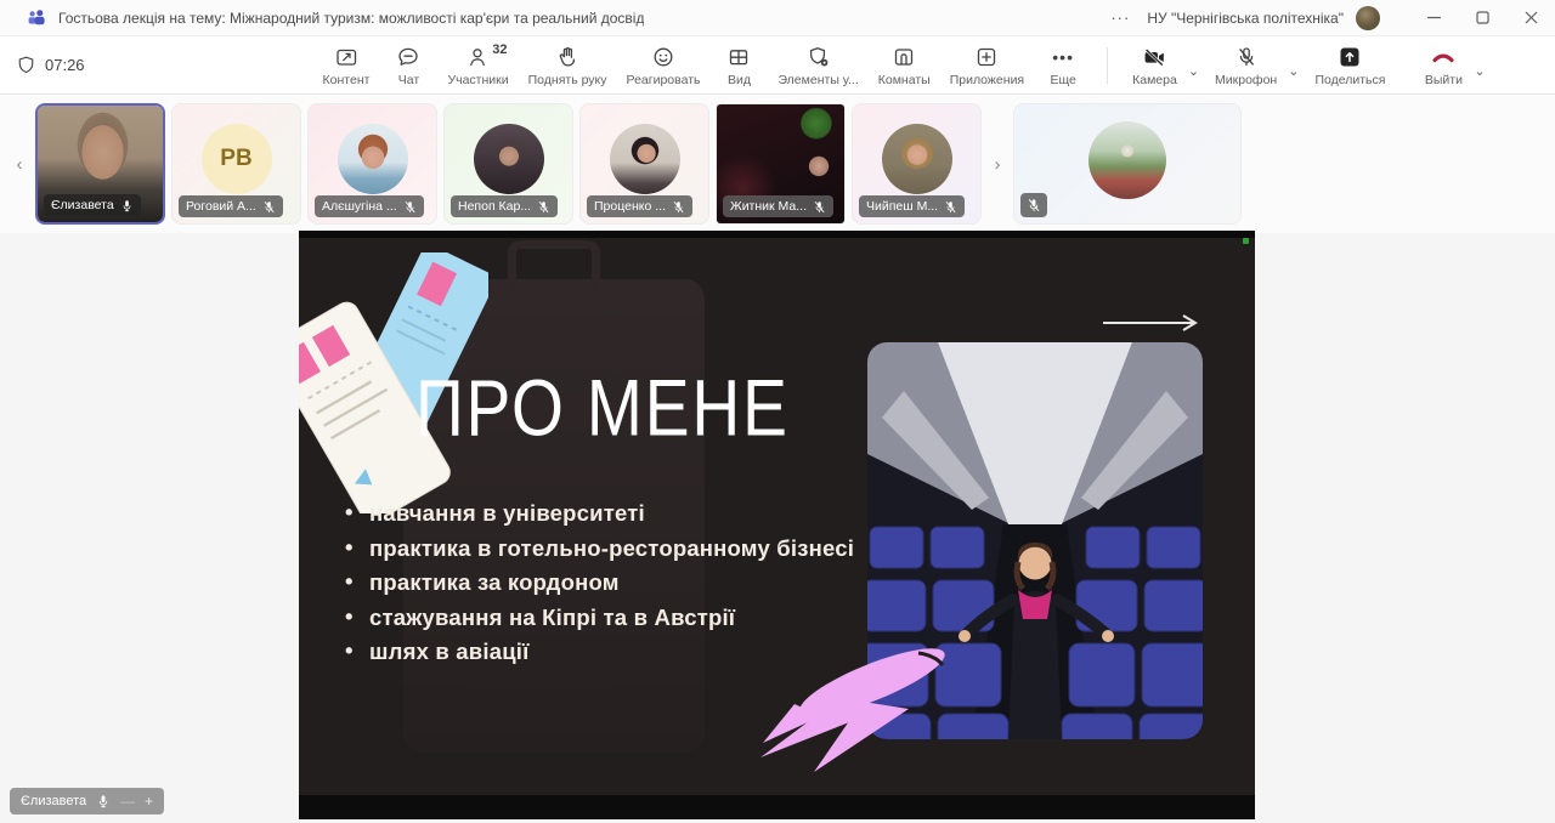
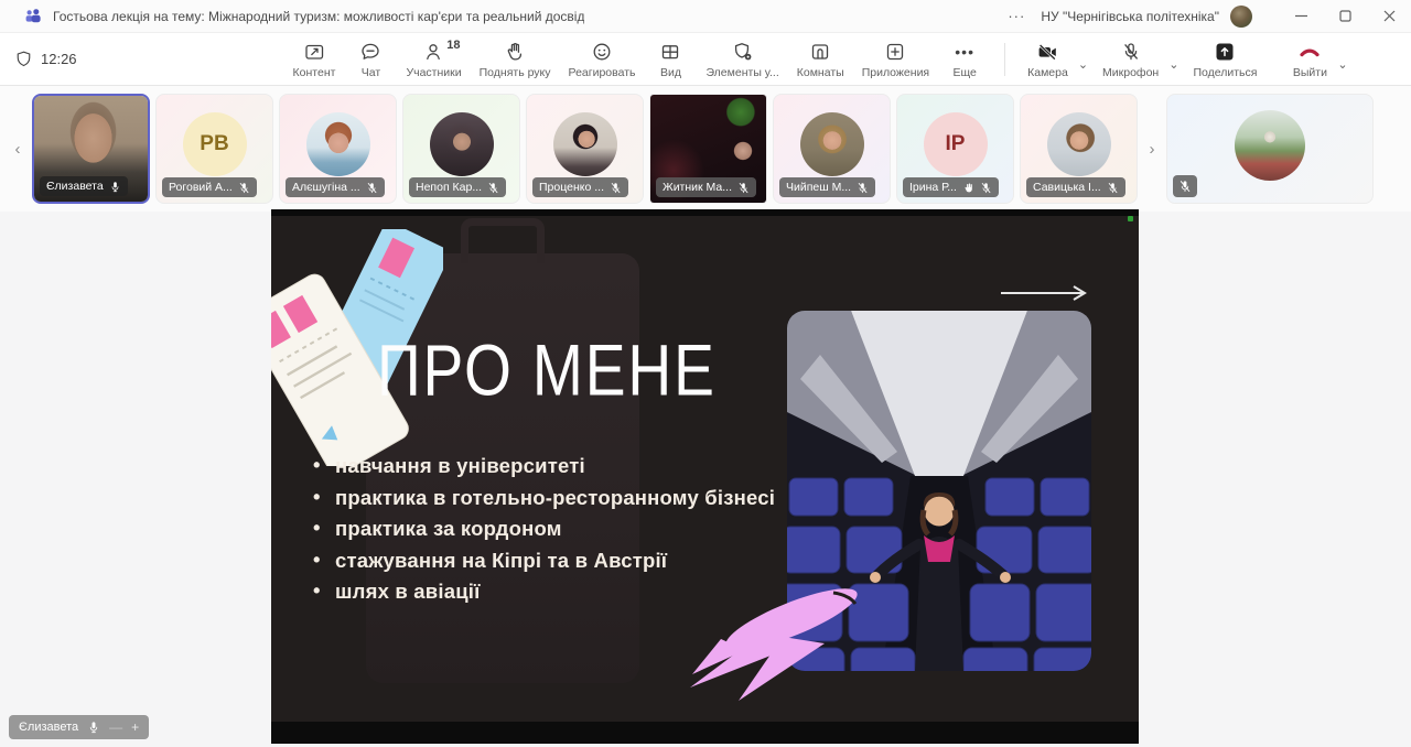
  Гостьова лекція на тему: Міжнародний туризм: можливості кар'єри та реальний досвід
  ···
  НУ "Чернігівська політехніка"
- 07:26
+ 12:26
  Контент
  Чат
- 32
+ 18
  Участники
  Поднять руку
  Реагировать
  Вид
  Элементы у...
  Комнаты
  Приложения
  •••
  Еще
  Камера
  ⌄
  Микрофон
  ⌄
  Поделиться
  Выйти
  ⌄
  ‹
  Єлизавета
  РВ
  Роговий А...
  Алєшугіна ...
  Непоп Кар...
  Проценко ...
  Житник Ма...
  Чийпеш М...
+ IP
+ Ірина Р...
+ Савицька І...
  ›
  ПРО МЕНЕ
  навчання в університеті
  практика в готельно-ресторанному бізнесі
  практика за кордоном
  стажування на Кіпрі та в Австрії
  шлях в авіації
  Єлизавета
  +
